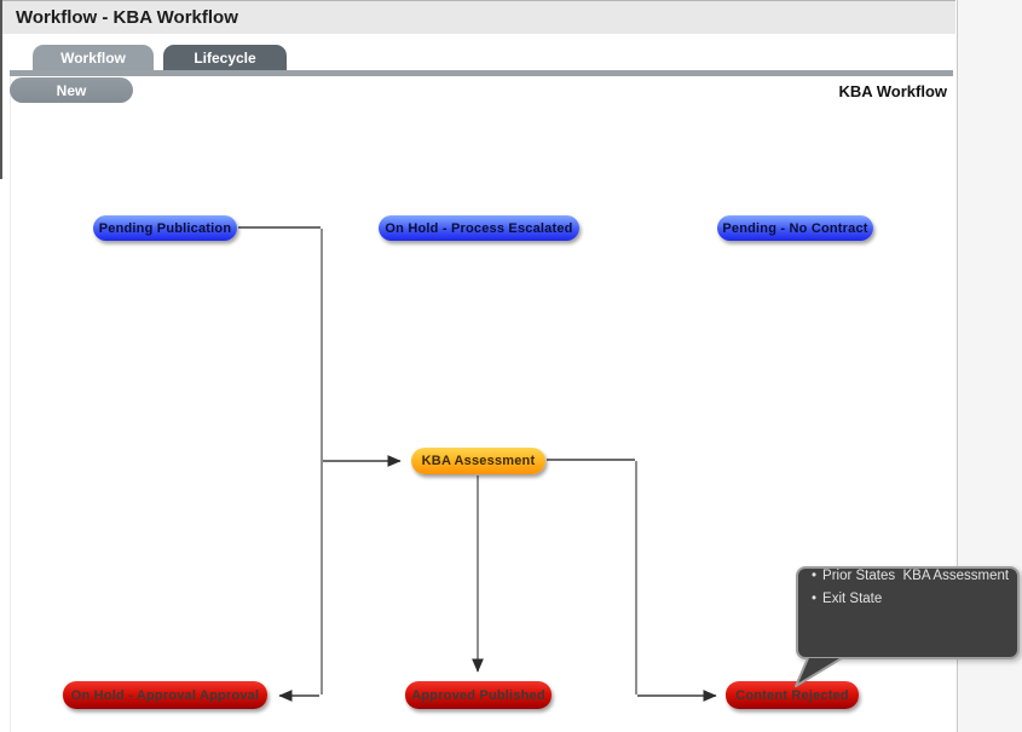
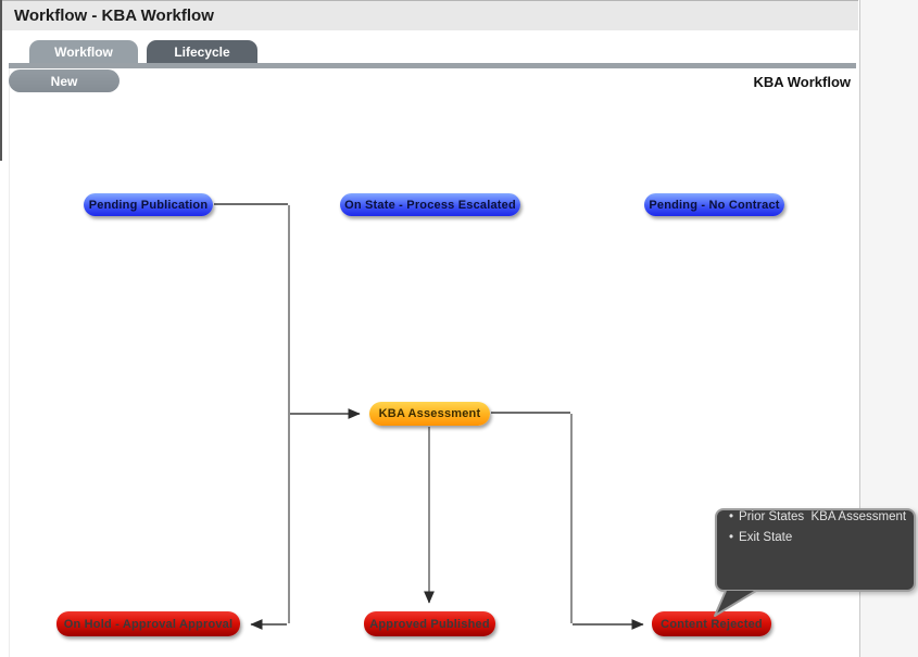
  Workflow - KBA Workflow
  Workflow
  Lifecycle
  New
  KBA Workflow
  Pending Publication
- On Hold - Process Escalated
+ On State - Process Escalated
  Pending - No Contract
  KBA Assessment
  On Hold - Approval Approval
  Approved Published
  Content Rejected
  • Prior States KBA Assessment
  • Exit State
